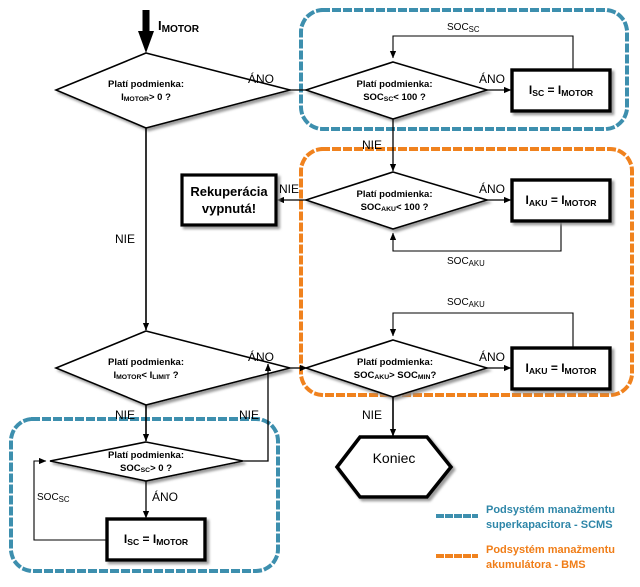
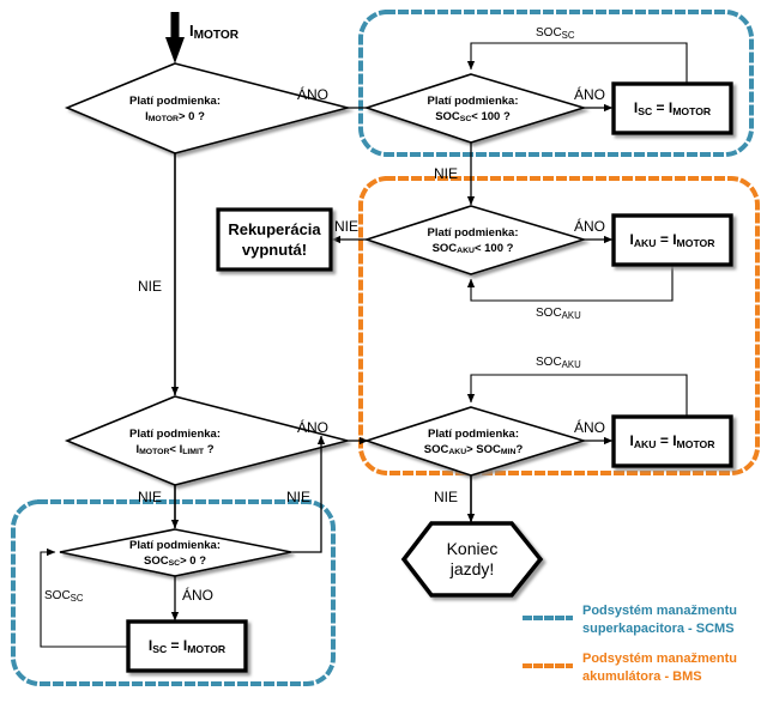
  IMOTOR
  Platí podmienka:
  Platí podmienka:
  SOC < 100 ?
  Platí podmienka:
  SOC < 100 ?
  Platí podmienka:
  Platí podmienka:
  Platí podmienka:
  SOC > 0 ?
  ISC = IMOTOR
  IAKU = IMOTOR
  IAKU = IMOTOR
  ISC = IMOTOR
  Rekuperácia
  vypnutá!
  Koniec
+ jazdy!
  ÁNO
  NIE
  ÁNO
  NIE
  ÁNO
  NIE
  ÁNO
  NIE
  NIE
  ÁNO
  NIE
  ÁNO
  SOCSC
  SOCAKU
  SOCAKU
  SOCSC
  Podsystém manažmentu
  superkapacitora - SCMS
  Podsystém manažmentu
  akumulátora - BMS
